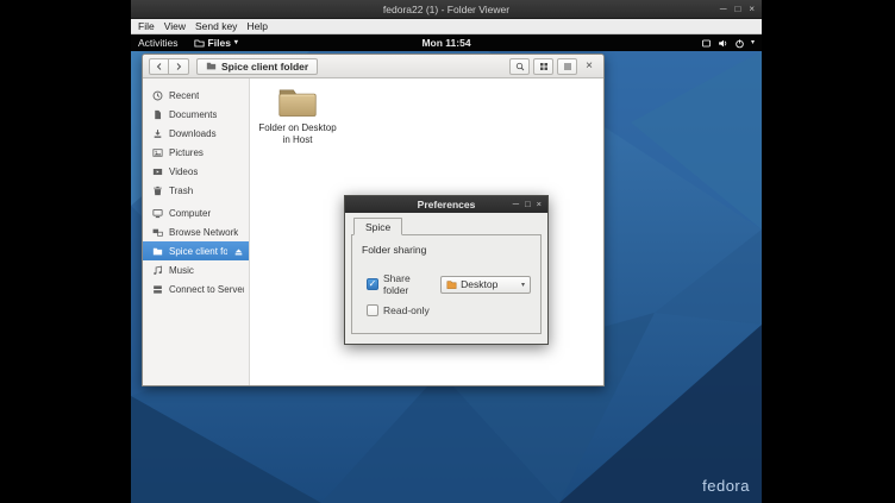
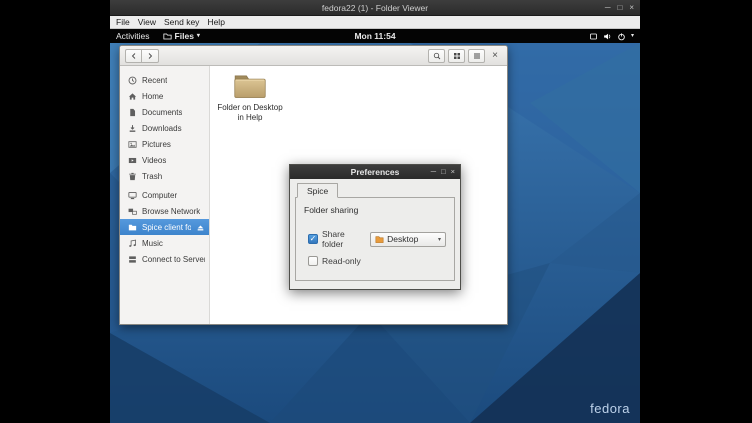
  fedora22 (1) - Folder Viewer
  ─
  □
  ×
  File
  View
  Send key
  Help
  Activities
  Files
  Mon 11:54
  fedora
- Spice client folder
  ×
  Recent
+ Home
  Documents
  Downloads
  Pictures
  Videos
  Trash
  Computer
  Browse Network
  Spice client fo
  Music
  Connect to Serve
- Folder on Desktop in Host
+ Folder on Desktop in Help
  Preferences
  ─
  □
  ×
  Spice
  Folder sharing
  ✓
  Share folder
  Desktop
  Read-only
